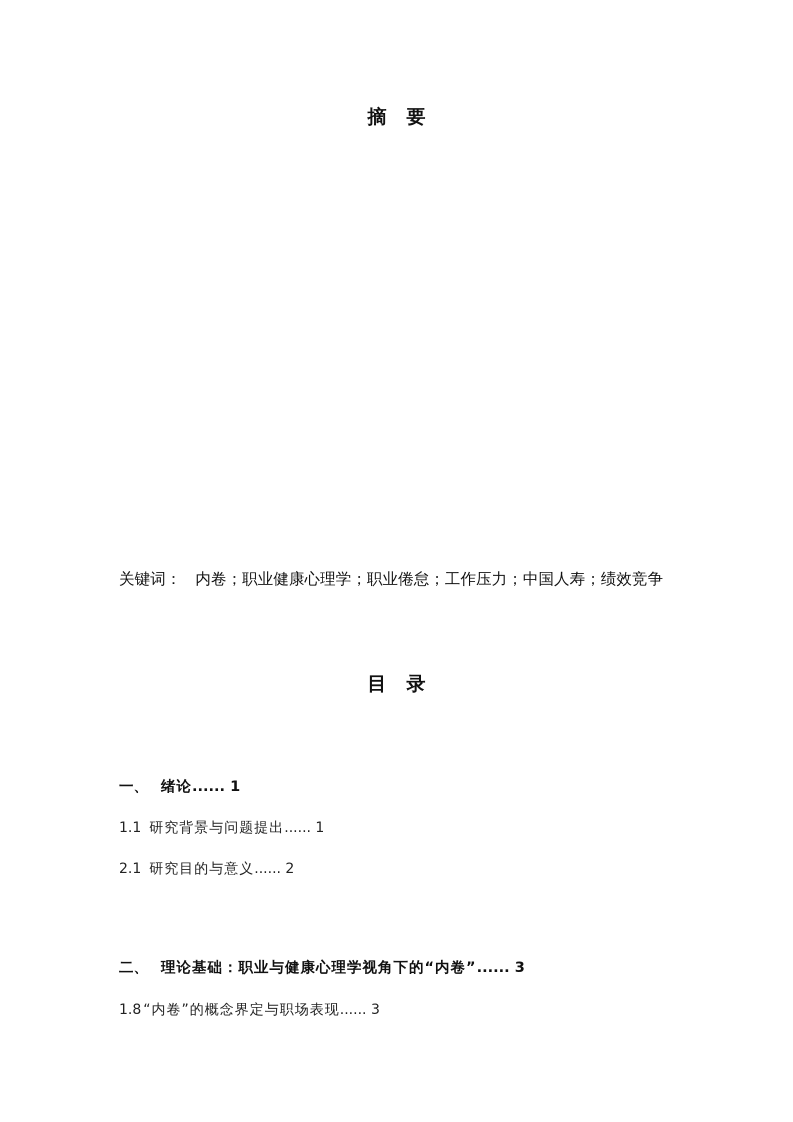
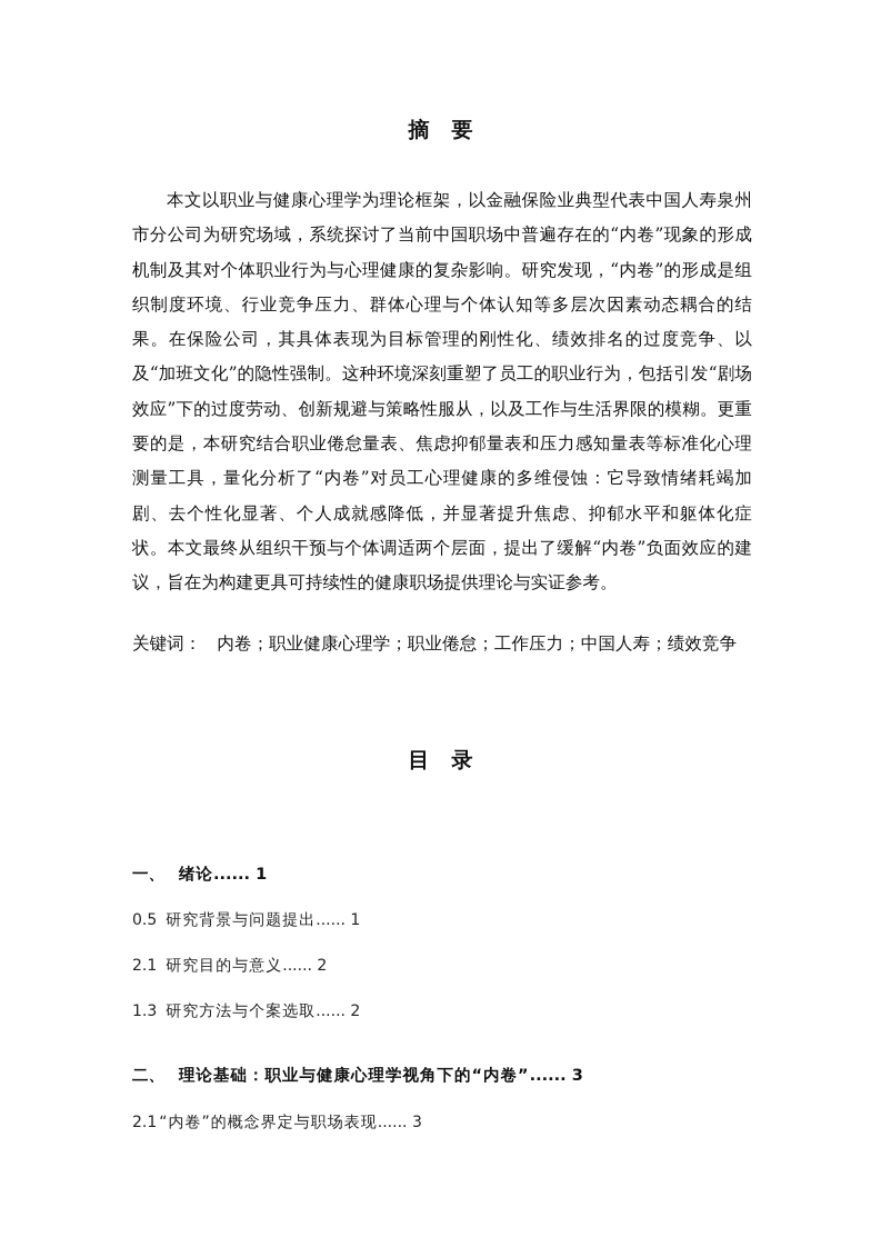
  摘 要
+ 本文以职业与健康心理学为理论框架，以金融保险业典型代表中国人寿泉州市分公司为研究场域，系统探讨了当前中国职场中普遍存在的“内卷”现象的形成机制及其对个体职业行为与心理健康的复杂影响。研究发现，“内卷”的形成是组织制度环境、行业竞争压力、群体心理与个体认知等多层次因素动态耦合的结果。在保险公司，其具体表现为目标管理的刚性化、绩效排名的过度竞争、以及“加班文化”的隐性强制。这种环境深刻重塑了员工的职业行为，包括引发“剧场效应”下的过度劳动、创新规避与策略性服从，以及工作与生活界限的模糊。更重要的是，本研究结合职业倦怠量表、焦虑抑郁量表和压力感知量表等标准化心理测量工具，量化分析了“内卷”对员工心理健康的多维侵蚀：它导致情绪耗竭加剧、去个性化显著、个人成就感降低，并显著提升焦虑、抑郁水平和躯体化症状。本文最终从组织干预与个体调适两个层面，提出了缓解“内卷”负面效应的建议，旨在为构建更具可持续性的健康职场提供理论与实证参考。
  关键词： 内卷；职业健康心理学；职业倦怠；工作压力；中国人寿；绩效竞争
  目 录
  一、 绪论...... 1
- 1.1 研究背景与问题提出...... 1
+ 0.5 研究背景与问题提出...... 1
  2.1 研究目的与意义...... 2
+ 1.3 研究方法与个案选取...... 2
  二、 理论基础：职业与健康心理学视角下的“内卷”...... 3
- 1.8 “内卷”的概念界定与职场表现...... 3
+ 2.1 “内卷”的概念界定与职场表现...... 3
